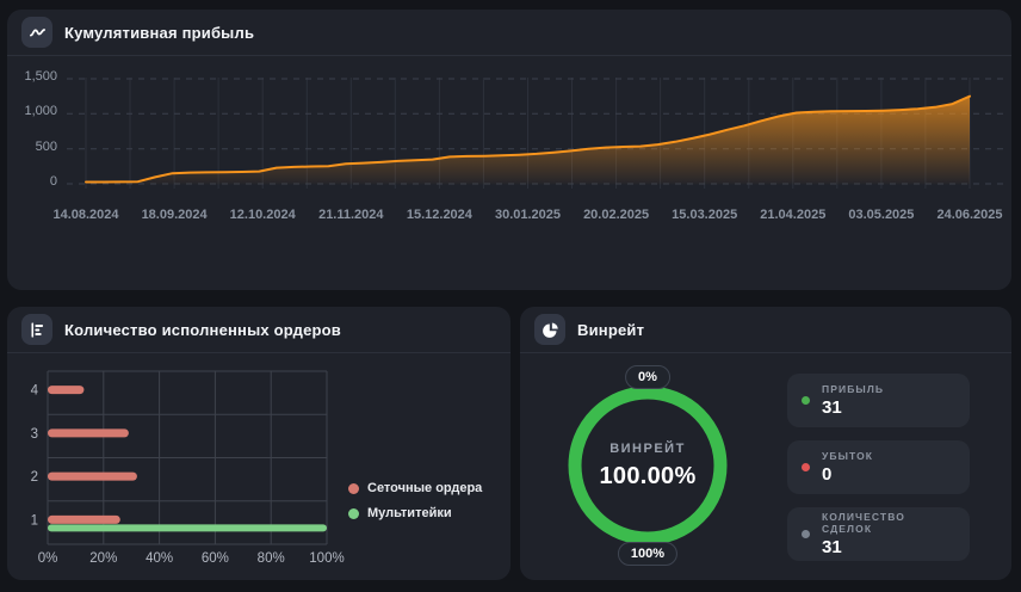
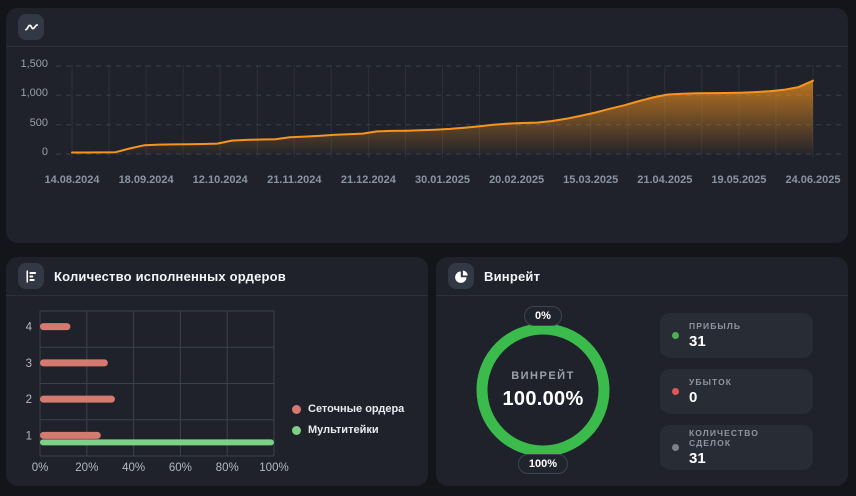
- Кумулятивная прибыль
  1,500
  1,000
  500
  0
  14.08.2024
  18.09.2024
  12.10.2024
  21.11.2024
- 15.12.2024
+ 21.12.2024
  30.01.2025
  20.02.2025
  15.03.2025
  21.04.2025
- 03.05.2025
+ 19.05.2025
  24.06.2025
  Количество исполненных ордеров
  4
  3
  2
  1
  0%
  20%
  40%
  60%
  80%
  100%
  Сеточные ордера
  Мультитейки
  Винрейт
  ВИНРЕЙТ
  100.00%
  0%
  100%
  ПРИБЫЛЬ
  31
  УБЫТОК
  0
  КОЛИЧЕСТВО СДЕЛОК
  31
